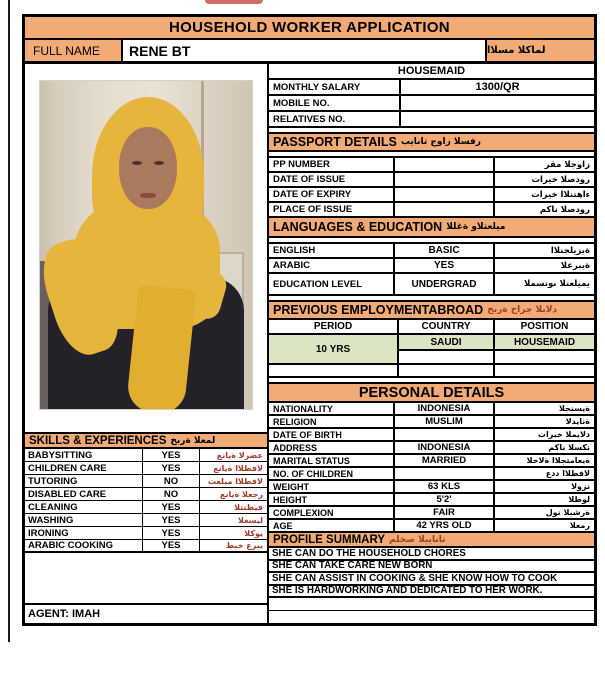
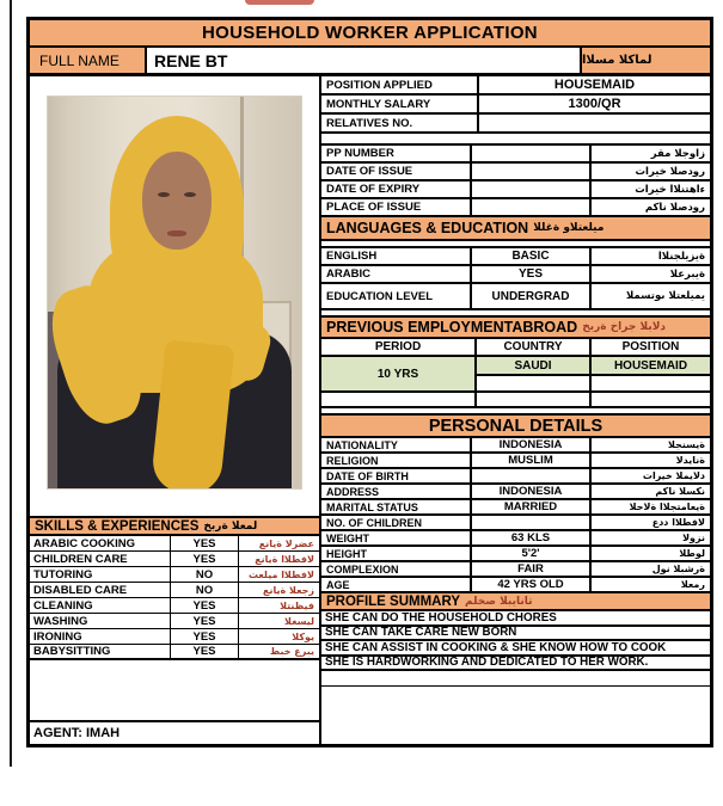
  HOUSEHOLD WORKER APPLICATION
  FULL NAME
  RENE BT
  لماكلا مسلاا
  SKILLS & EXPERIENCES
  لمعلا ةربخ
- BABYSITTING
+ ARABIC COOKING
  YES
  عضرلا ةيانع
  CHILDREN CARE
  YES
  لافطلاا ةيانع
  TUTORING
  NO
  لافطلاا ميلعت
  DISABLED CARE
  NO
  زجعلا ةيانع
  CLEANING
  YES
  فيظنتلا
  WASHING
  YES
  ليسغلا
  IRONING
  YES
  يوكلا
- ARABIC COOKING
+ BABYSITTING
  YES
  يبرع خبط
  AGENT: IMAH
+ POSITION APPLIED
  HOUSEMAID
  MONTHLY SALARY
  1300/QR
- MOBILE NO.
  RELATIVES NO.
- PASSPORT DETAILS
- رفسلا زاوج تانايب
  PP NUMBER
  زاوجلا مقر
  DATE OF ISSUE
  رودصلا خيرات
  DATE OF EXPIRY
  ءاهتنلاا خيرات
  PLACE OF ISSUE
  رودصلا ناكم
  LANGUAGES & EDUCATION
  ميلعتلاو ةغللا
  ENGLISH
  BASIC
  ةيزيلجنلاا
  ARABIC
  YES
  ةيبرعلا
  EDUCATION LEVEL
  UNDERGRAD
  يميلعتلا ىوتسملا
  PREVIOUS EMPLOYMENTABROAD
  دلابلا جراخ ةربخ
  PERIOD
  COUNTRY
  POSITION
  10 YRS
  SAUDI
  HOUSEMAID
  PERSONAL DETAILS
  NATIONALITY
  INDONESIA
  ةيسنجلا
  RELIGION
  MUSLIM
  ةنايدلا
  DATE OF BIRTH
  دلايملا خيرات
  ADDRESS
  INDONESIA
  نكسلا ناكم
  MARITAL STATUS
  MARRIED
  ةيعامتجلاا ةلاحلا
  NO. OF CHILDREN
  لافطلاا ددع
  WEIGHT
  63 KLS
  نزولا
  HEIGHT
  5'2'
  لوطلا
  COMPLEXION
  FAIR
  ةرشبلا نول
  AGE
  42 YRS OLD
  رمعلا
  PROFILE SUMMARY
  تانايبلا صخلم
  SHE CAN DO THE HOUSEHOLD CHORES
  SHE CAN TAKE CARE NEW BORN
  SHE CAN ASSIST IN COOKING & SHE KNOW HOW TO COOK
  SHE IS HARDWORKING AND DEDICATED TO HER WORK.
